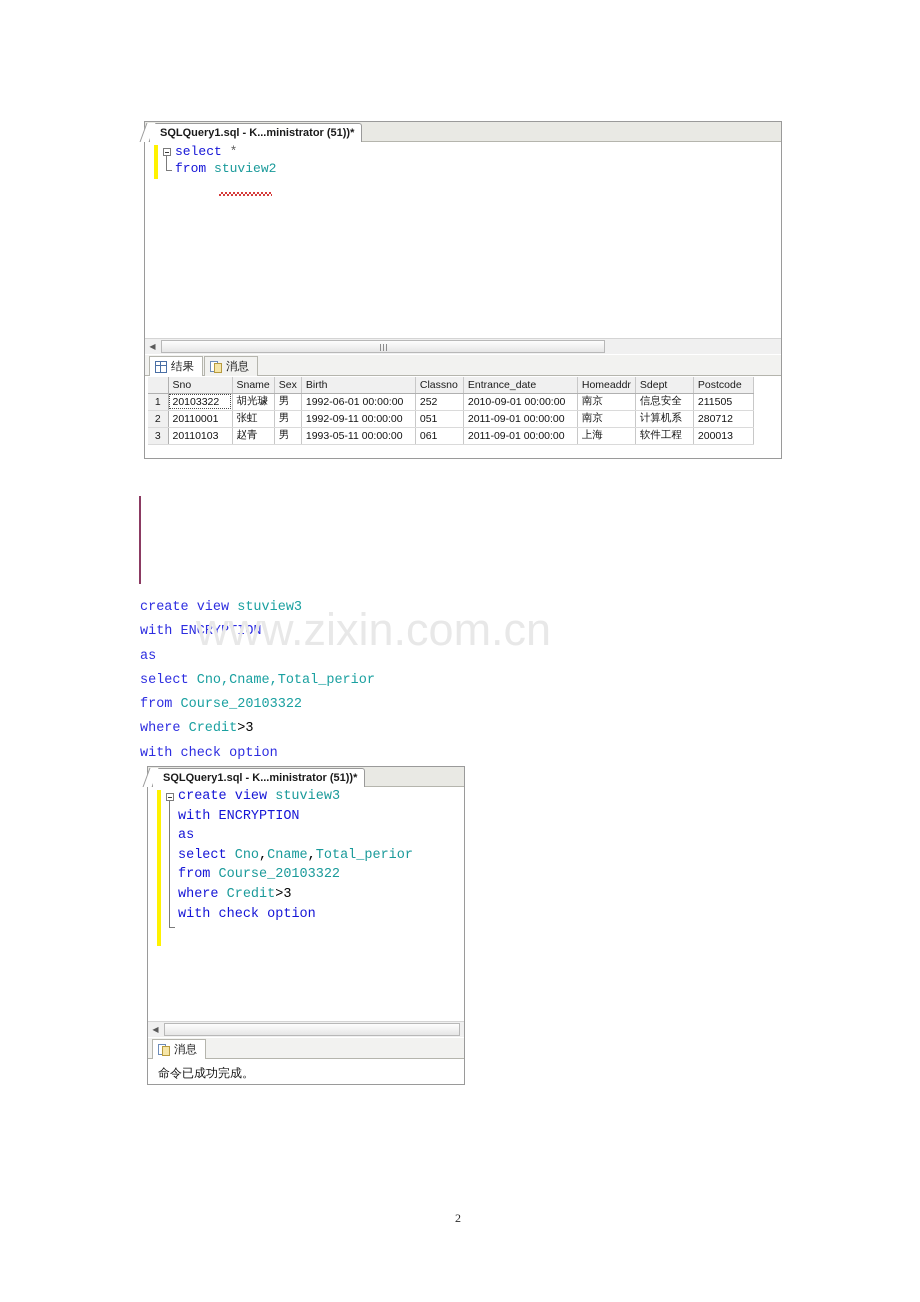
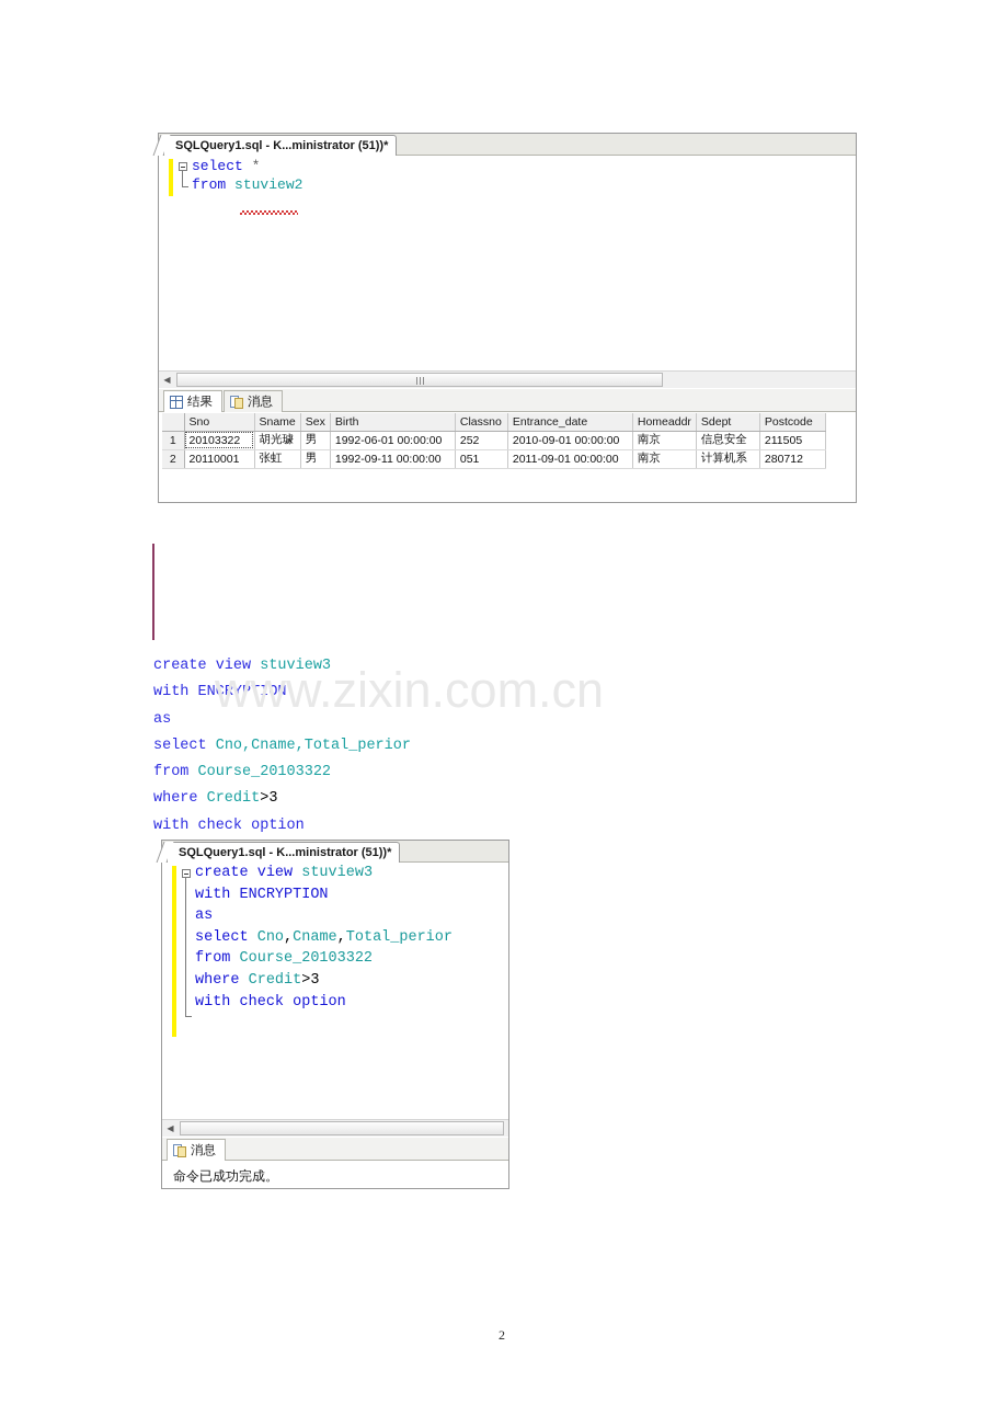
  SQLQuery1.sql - K...ministrator (51))*
  select *
  from stuview2
  ◀
  结果
  消息
  	Sno	Sname	Sex	Birth	Classno	Entrance_date	Homeaddr	Sdept	Postcode
  1	20103322	胡光璩	男	1992-06-01 00:00:00	252	2010-09-01 00:00:00	南京	信息安全	211505
  2	20110001	张虹	男	1992-09-11 00:00:00	051	2011-09-01 00:00:00	南京	计算机系	280712
- 3	20110103	赵青	男	1993-05-11 00:00:00	061	2011-09-01 00:00:00	上海	软件工程	200013
  create view stuview3
  with ENCRYPTION
  as
  select Cno,Cname,Total_perior
  from Course_20103322
  where Credit>3
  with check option
  www.zixin.com.cn
  SQLQuery1.sql - K...ministrator (51))*
  create view stuview3
  with ENCRYPTION
  as
  select Cno,Cname,Total_perior
  from Course_20103322
  where Credit>3
  with check option
  ◀
  消息
  命令已成功完成。
  2
